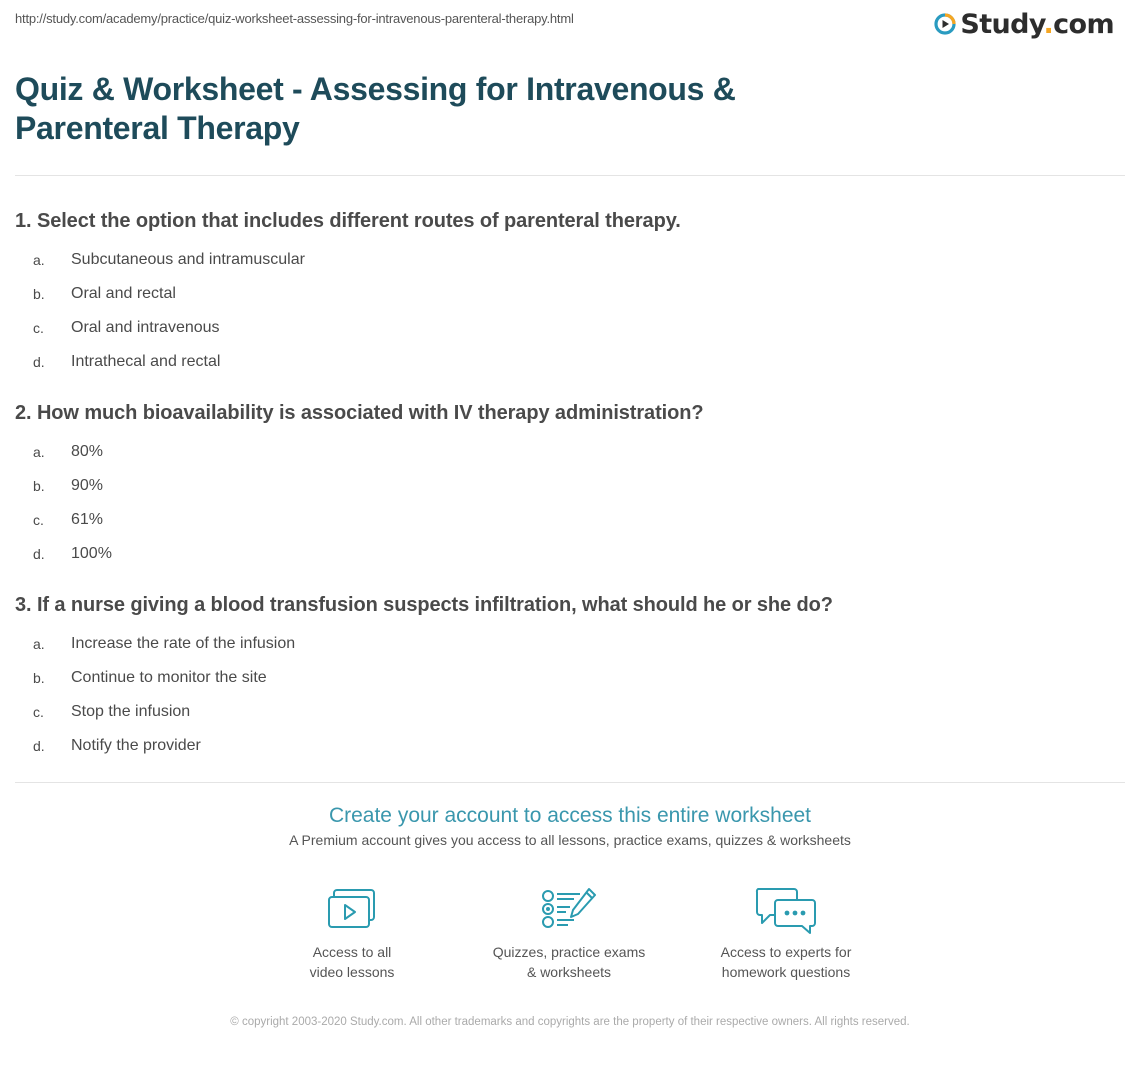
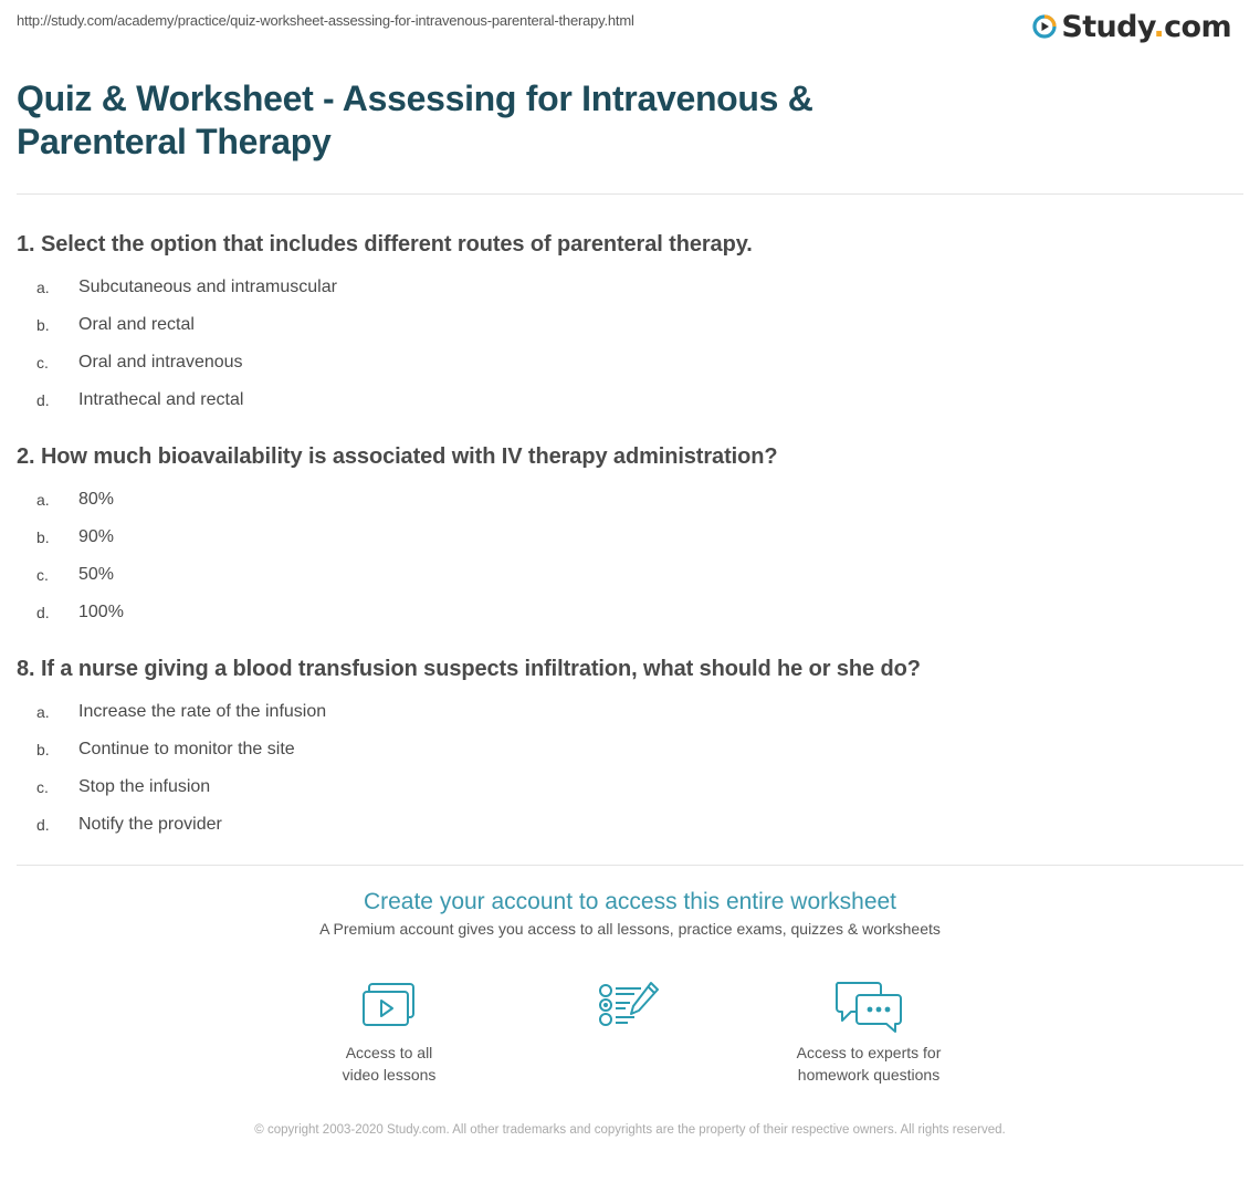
  http://study.com/academy/practice/quiz-worksheet-assessing-for-intravenous-parenteral-therapy.html
  Study.com
  Quiz & Worksheet - Assessing for Intravenous & Parenteral Therapy
  1. Select the option that includes different routes of parenteral therapy.
  a.
  Subcutaneous and intramuscular
  b.
  Oral and rectal
  c.
  Oral and intravenous
  d.
  Intrathecal and rectal
  2. How much bioavailability is associated with IV therapy administration?
  a.
  80%
  b.
  90%
  c.
- 61%
+ 50%
  d.
  100%
- 3. If a nurse giving a blood transfusion suspects infiltration, what should he or she do?
+ 8. If a nurse giving a blood transfusion suspects infiltration, what should he or she do?
  a.
  Increase the rate of the infusion
  b.
  Continue to monitor the site
  c.
  Stop the infusion
  d.
  Notify the provider
  Create your account to access this entire worksheet
  A Premium account gives you access to all lessons, practice exams, quizzes & worksheets
  Access to all
  video lessons
- Quizzes, practice exams
- & worksheets
  Access to experts for
  homework questions
  © copyright 2003-2020 Study.com. All other trademarks and copyrights are the property of their respective owners. All rights reserved.
